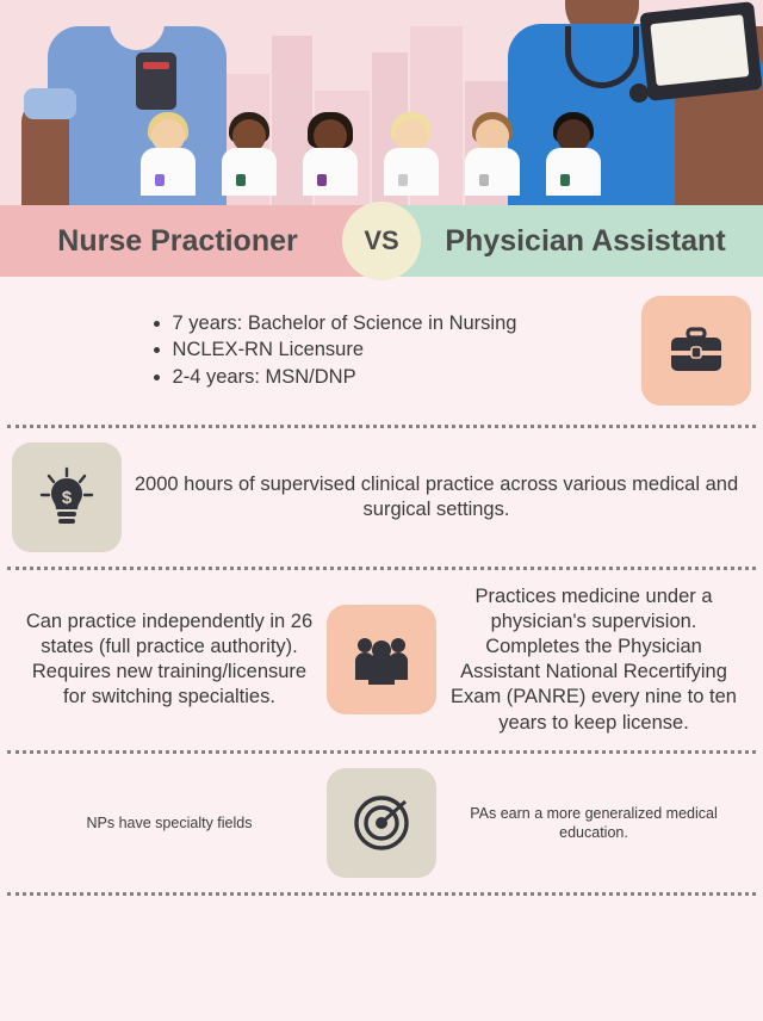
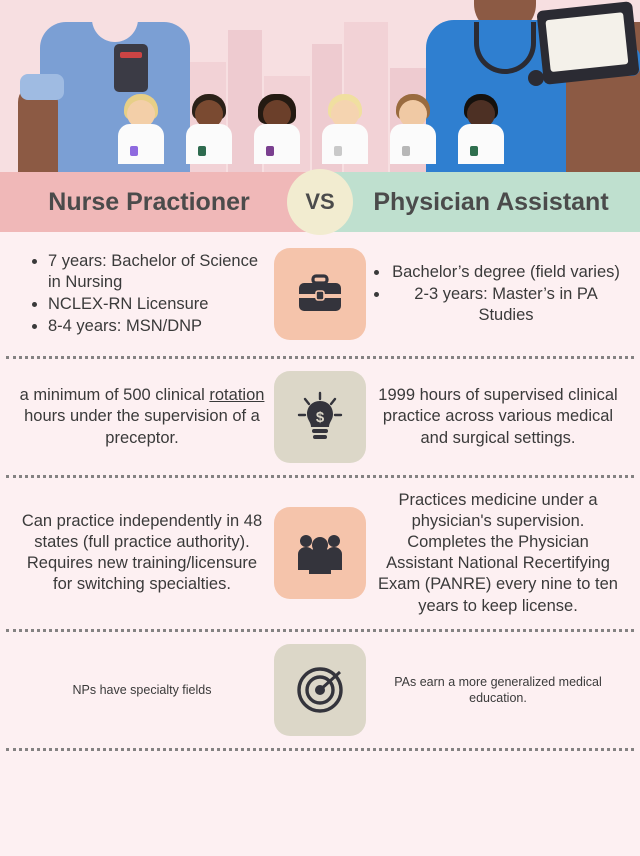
  Nurse Practioner
  Physician Assistant
  VS
  7 years: Bachelor of Science in Nursing
  NCLEX-RN Licensure
- 2-4 years: MSN/DNP
+ 8-4 years: MSN/DNP
+ Bachelor’s degree (field varies)
+ 2-3 years: Master’s in PA Studies
+ a minimum of 500 clinical rotation hours under the supervision of a preceptor.
  $
- 2000 hours of supervised clinical practice across various medical and surgical settings.
+ 1999 hours of supervised clinical practice across various medical and surgical settings.
- Can practice independently in 26 states (full practice authority). Requires new training/licensure for switching specialties.
+ Can practice independently in 48 states (full practice authority). Requires new training/licensure for switching specialties.
  Practices medicine under a physician's supervision. Completes the Physician Assistant National Recertifying Exam (PANRE) every nine to ten years to keep license.
  NPs have specialty fields
  PAs earn a more generalized medical education.
